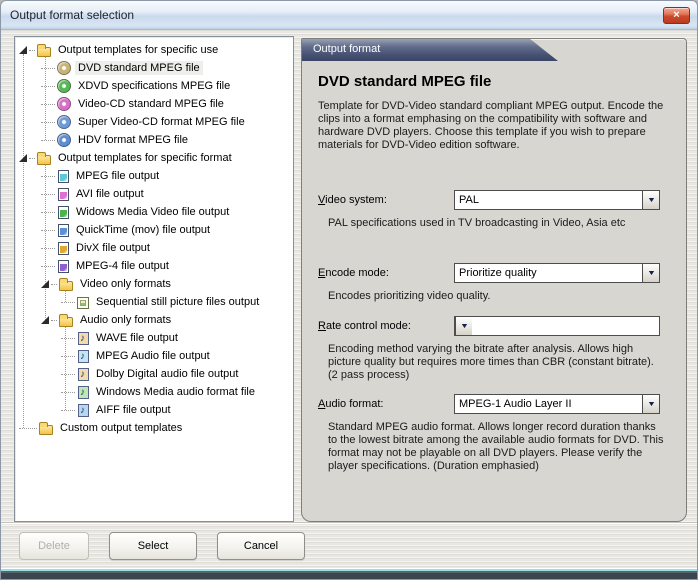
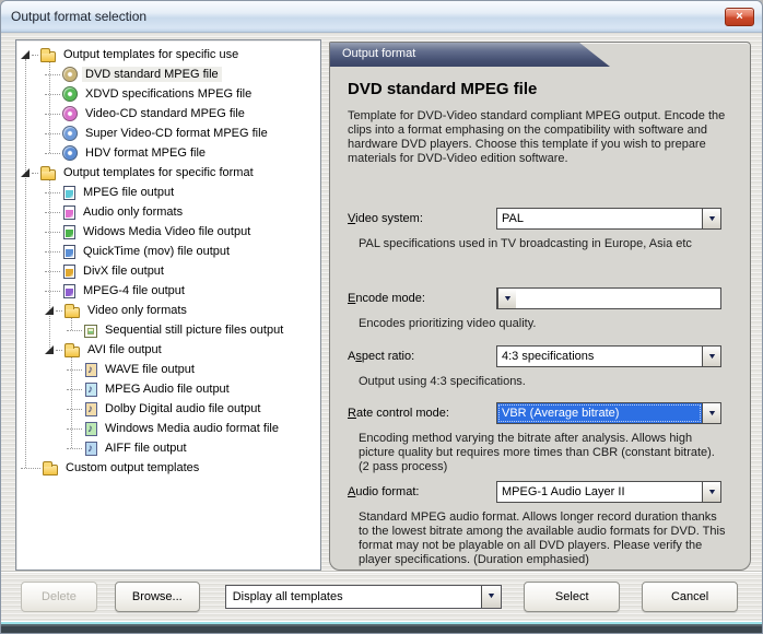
  Output format selection
  ×
  Output templates for specific use
  DVD standard MPEG file
  XDVD specifications MPEG file
  Video-CD standard MPEG file
  Super Video-CD format MPEG file
  HDV format MPEG file
  Output templates for specific format
  MPEG file output
- AVI file output
+ Audio only formats
  Widows Media Video file output
  QuickTime (mov) file output
  DivX file output
  MPEG-4 file output
  Video only formats
  Sequential still picture files output
- Audio only formats
+ AVI file output
  WAVE file output
  MPEG Audio file output
  Dolby Digital audio file output
  Windows Media audio format file
  AIFF file output
  Custom output templates
  Output format
  DVD standard MPEG file
  Template for DVD-Video standard compliant MPEG output. Encode the clips into a format emphasing on the compatibility with software and hardware DVD players. Choose this template if you wish to prepare materials for DVD-Video edition software.
  Video system:
  PAL
- PAL specifications used in TV broadcasting in Video, Asia etc
+ PAL specifications used in TV broadcasting in Europe, Asia etc
  Encode mode:
- Prioritize quality
  Encodes prioritizing video quality.
+ Aspect ratio:
+ 4:3 specifications
+ Output using 4:3 specifications.
  Rate control mode:
+ VBR (Average bitrate)
  Encoding method varying the bitrate after analysis. Allows high picture quality but requires more times than CBR (constant bitrate). (2 pass process)
  Audio format:
  MPEG-1 Audio Layer II
  Standard MPEG audio format. Allows longer record duration thanks to the lowest bitrate among the available audio formats for DVD. This format may not be playable on all DVD players. Please verify the player specifications. (Duration emphasied)
  Delete
+ Browse...
+ Display all templates
  Select
  Cancel
